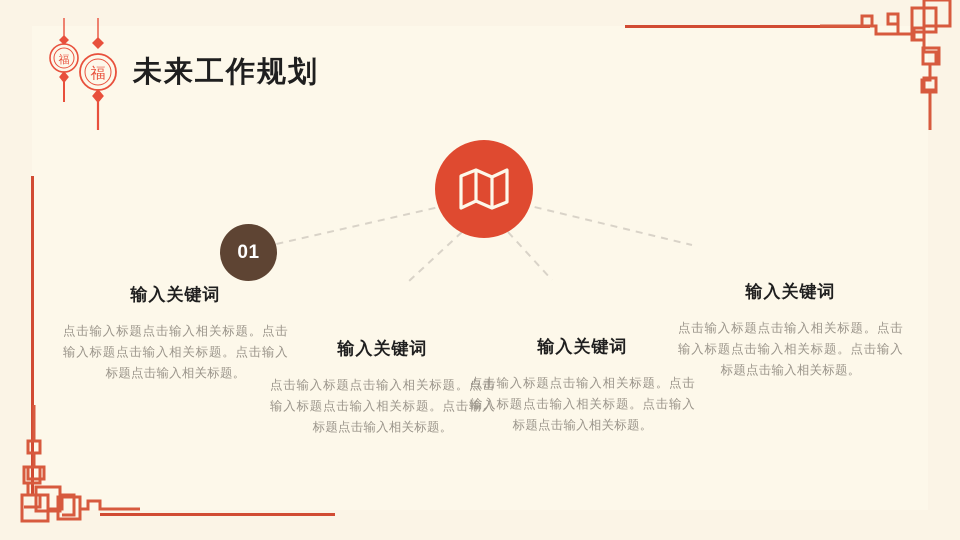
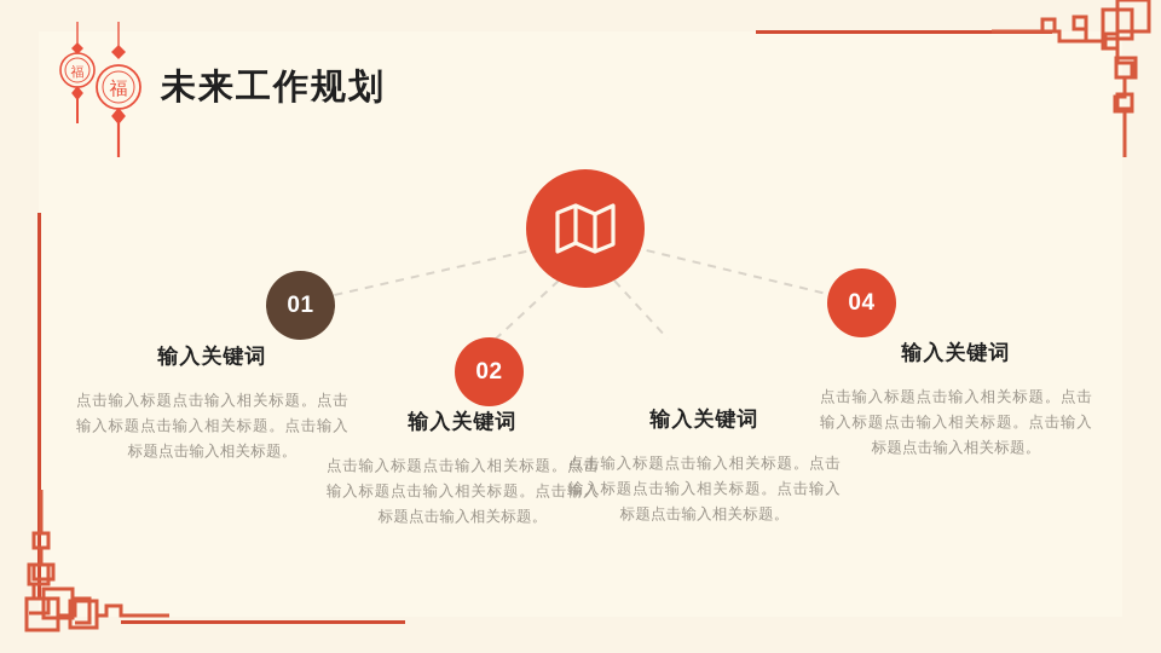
  福
  福
  未来工作规划
  01
+ 02
+ 04
  输入关键词
  点击输入标题点击输入相关标题。点击输入标题点击输入相关标题。点击输入标题点击输入相关标题。
  输入关键词
  点击输入标题点击输入相关标题。点击输入标题点击输入相关标题。点击输入标题点击输入相关标题。
  输入关键词
  点击输入标题点击输入相关标题。点击输入标题点击输入相关标题。点击输入标题点击输入相关标题。
  输入关键词
  点击输入标题点击输入相关标题。点击输入标题点击输入相关标题。点击输入标题点击输入相关标题。
